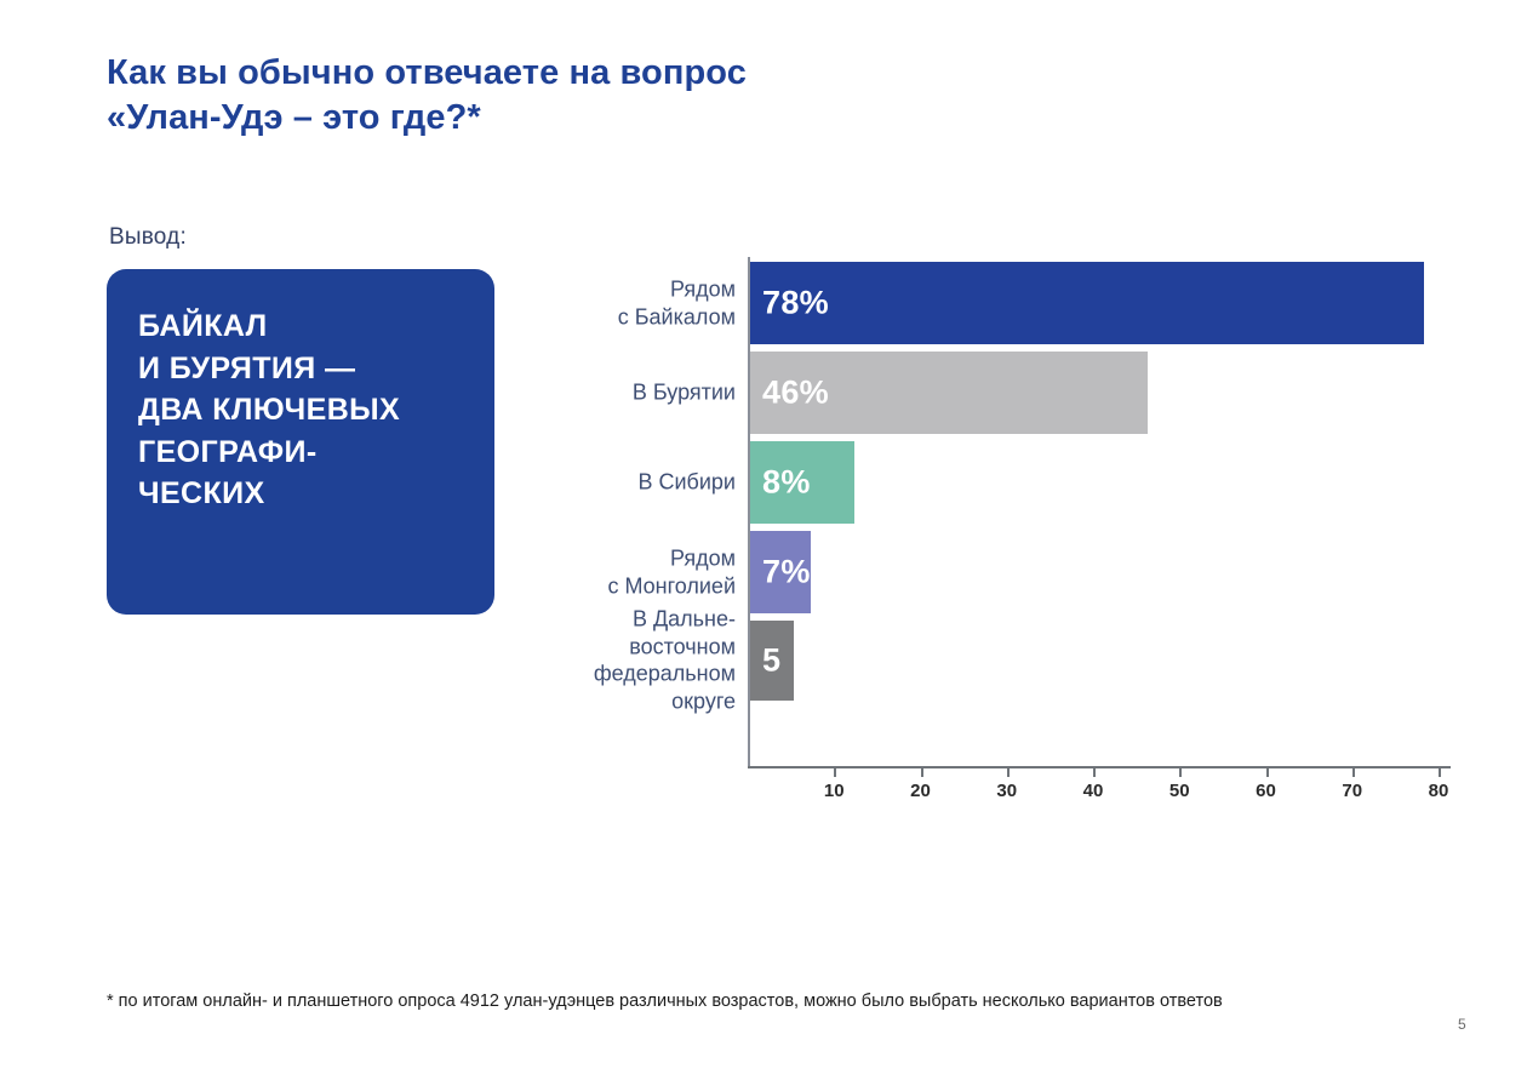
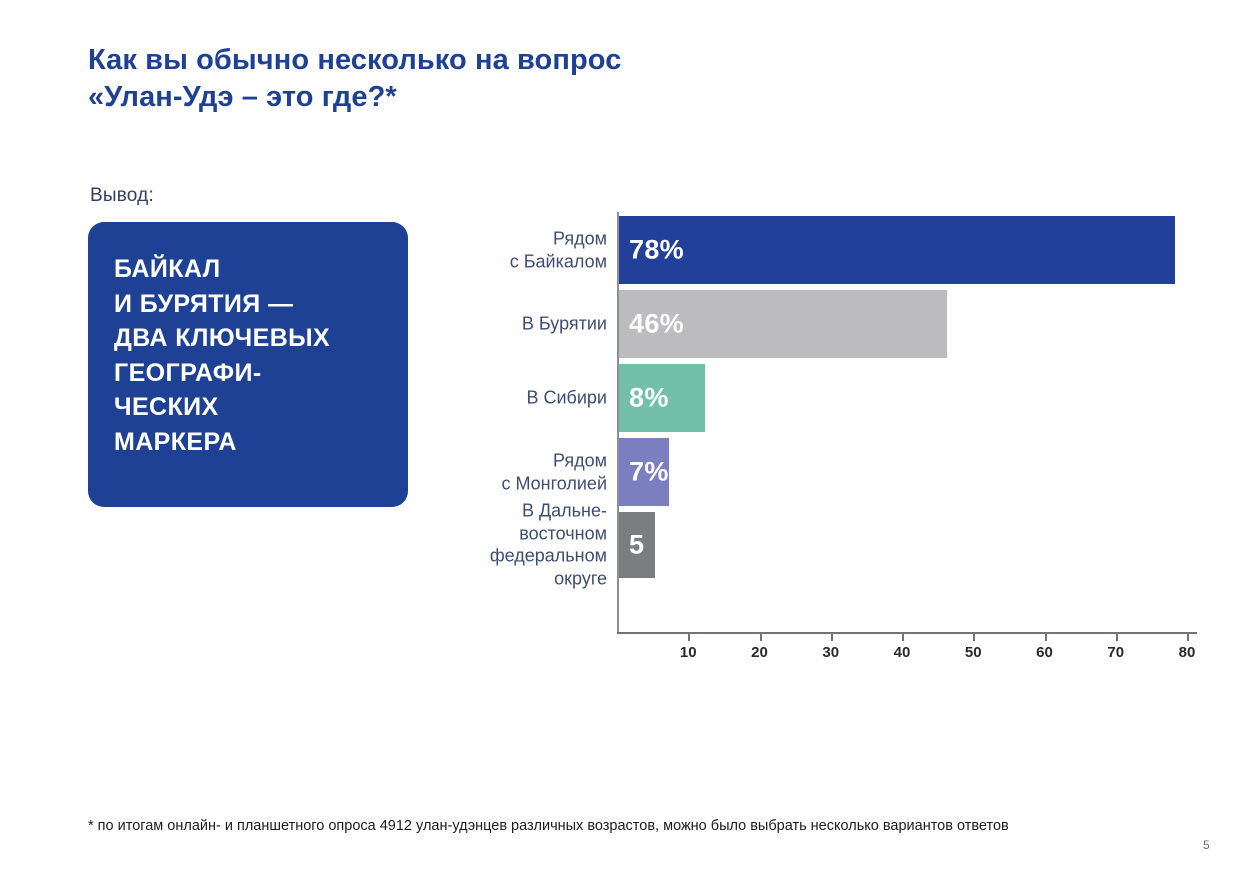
- Как вы обычно отвечаете на вопрос
+ Как вы обычно несколько на вопрос
  «Улан-Удэ – это где?*
  Вывод:
  БАЙКАЛ
  И БУРЯТИЯ —
  ДВА КЛЮЧЕВЫХ
  ГЕОГРАФИ-
  ЧЕСКИХ
+ МАРКЕРА
  Рядом
  с Байкалом
  78%
  В Бурятии
  46%
  В Сибири
  8%
  Рядом
  с Монголией
  7%
  В Дальне-
  восточном
  федеральном
  округе
  5
  10
  20
  30
  40
  50
  60
  70
  80
  * по итогам онлайн- и планшетного опроса 4912 улан-удэнцев различных возрастов, можно было выбрать несколько вариантов ответов
  5
